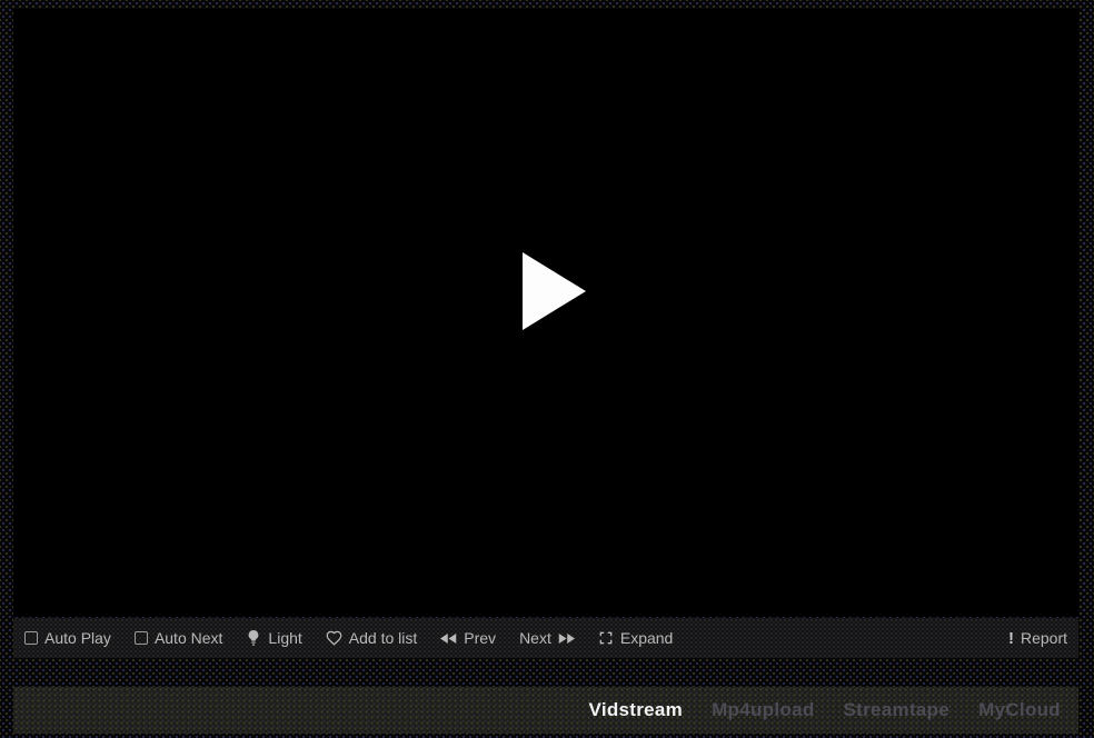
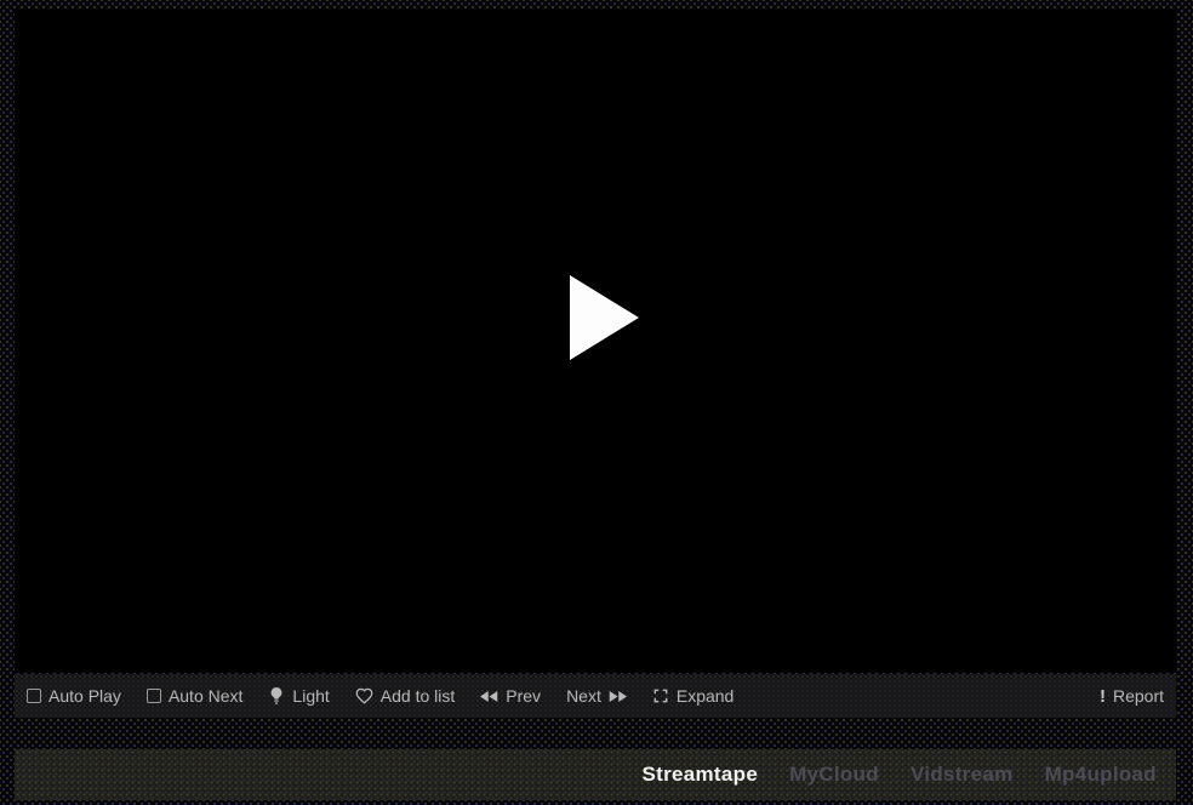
  Auto Play
  Auto Next
  Light
  Add to list
  Prev
  Next
  Expand
  !
  Report
- Vidstream
+ Streamtape
- Mp4upload
+ MyCloud
- Streamtape
+ Vidstream
- MyCloud
+ Mp4upload
